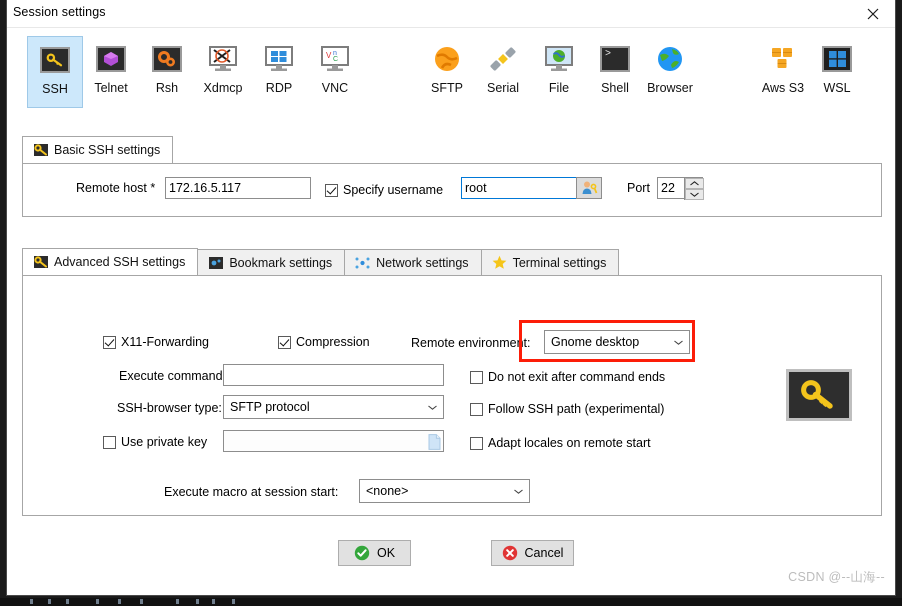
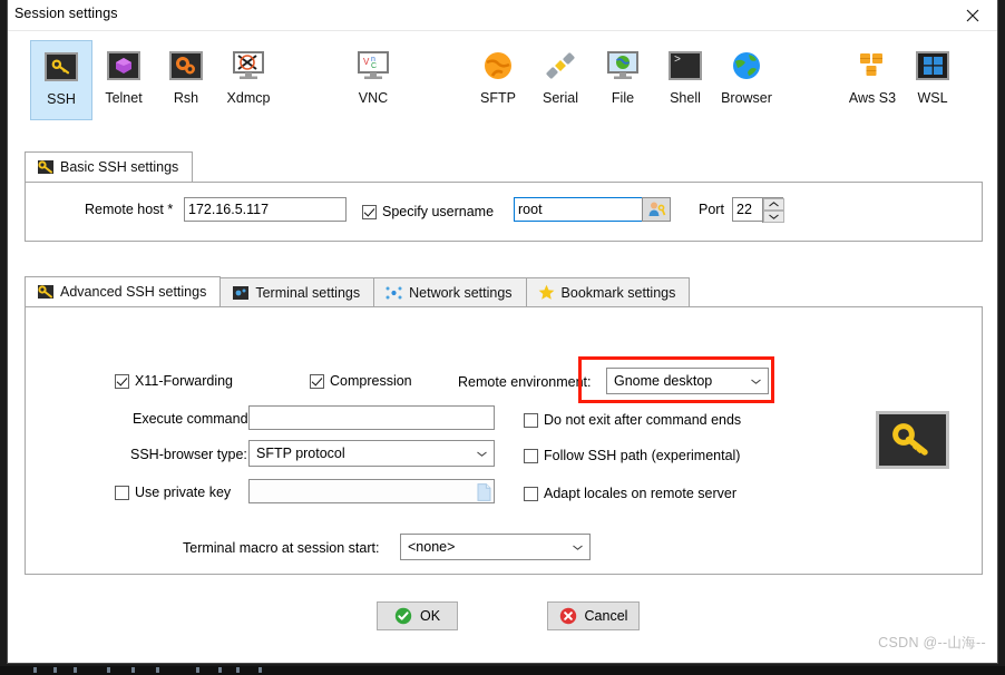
  Session settings
  SSH
  Telnet
  Rsh
  Xdmcp
- RDP
  V
  VNC
  SFTP
  Serial
  File
  >
  Shell
  Browser
  Aws S3
  WSL
  Basic SSH settings
  Remote host *
  172.16.5.117
  Specify username
  root
  Port
  22
  Advanced SSH settings
- Bookmark settings
+ Terminal settings
  Network settings
- Terminal settings
+ Bookmark settings
  X11-Forwarding
  Compression
  Remote environment:
  Gnome desktop
  Execute command
  Do not exit after command ends
  SSH-browser type:
  SFTP protocol
  Follow SSH path (experimental)
  Use private key
- Adapt locales on remote start
+ Adapt locales on remote server
- Execute macro at session start:
+ Terminal macro at session start:
  <none>
  OK
  Cancel
  CSDN @--山海--
